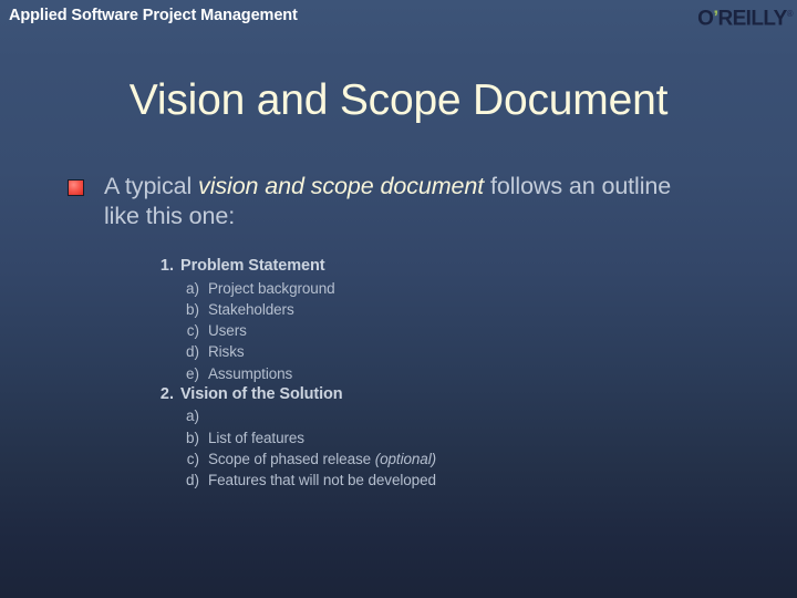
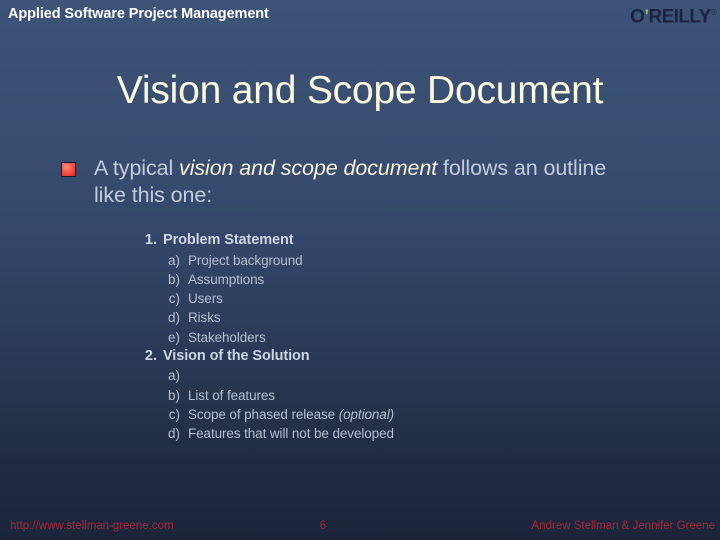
  Applied Software Project Management
  O’REILLY®
  Vision and Scope Document
  A typical vision and scope document follows an outline like this one:
  1.
  Problem Statement
  a)
  Project background
  b)
- Stakeholders
+ Assumptions
  c)
  Users
  d)
  Risks
  e)
- Assumptions
+ Stakeholders
  2.
  Vision of the Solution
  a)
  b)
  List of features
  c)
  Scope of phased release (optional)
  d)
  Features that will not be developed
+ http://www.stellman-greene.com
+ 6
+ Andrew Stellman & Jennifer Greene
